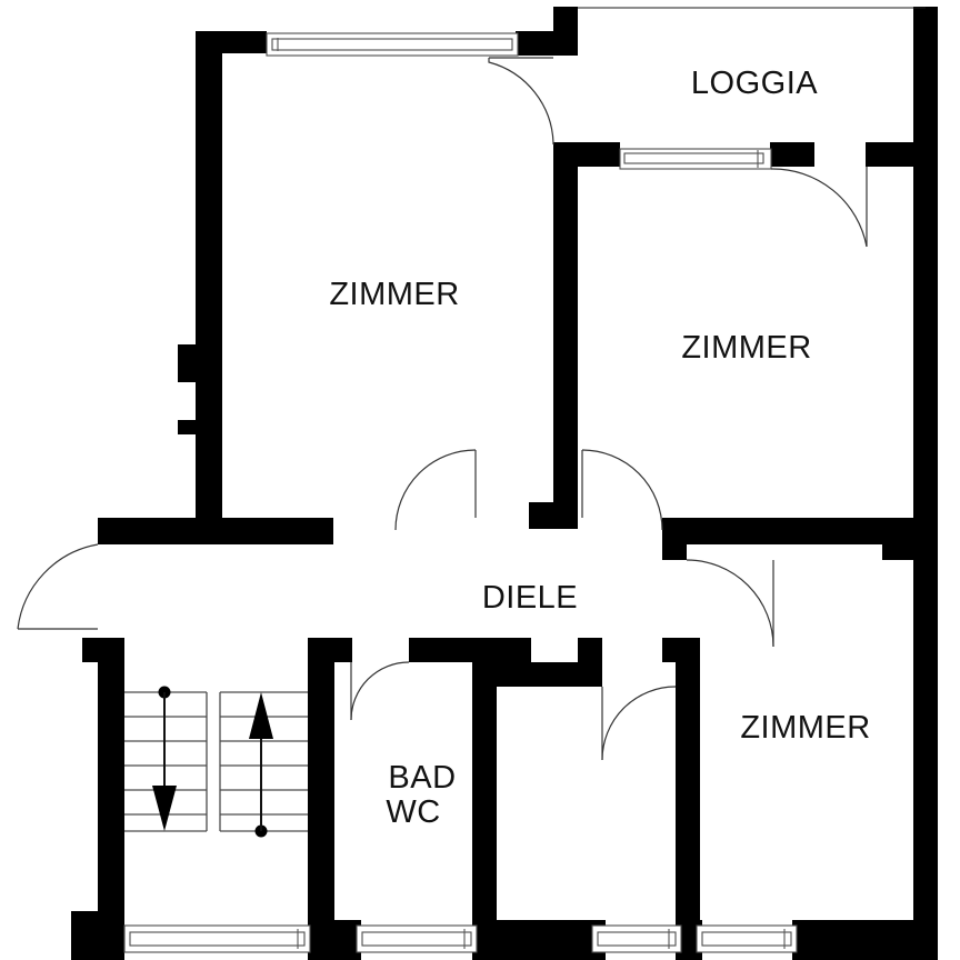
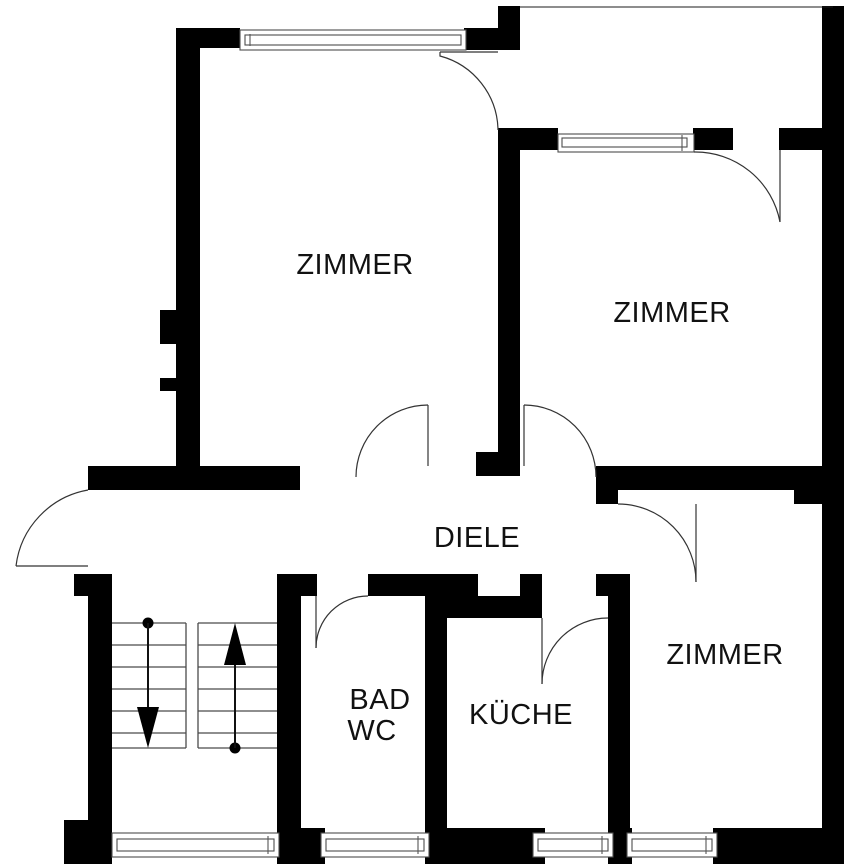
  ZIMMER
- LOGGIA
  ZIMMER
  DIELE
  ZIMMER
  BAD
  WC
+ KÜCHE
